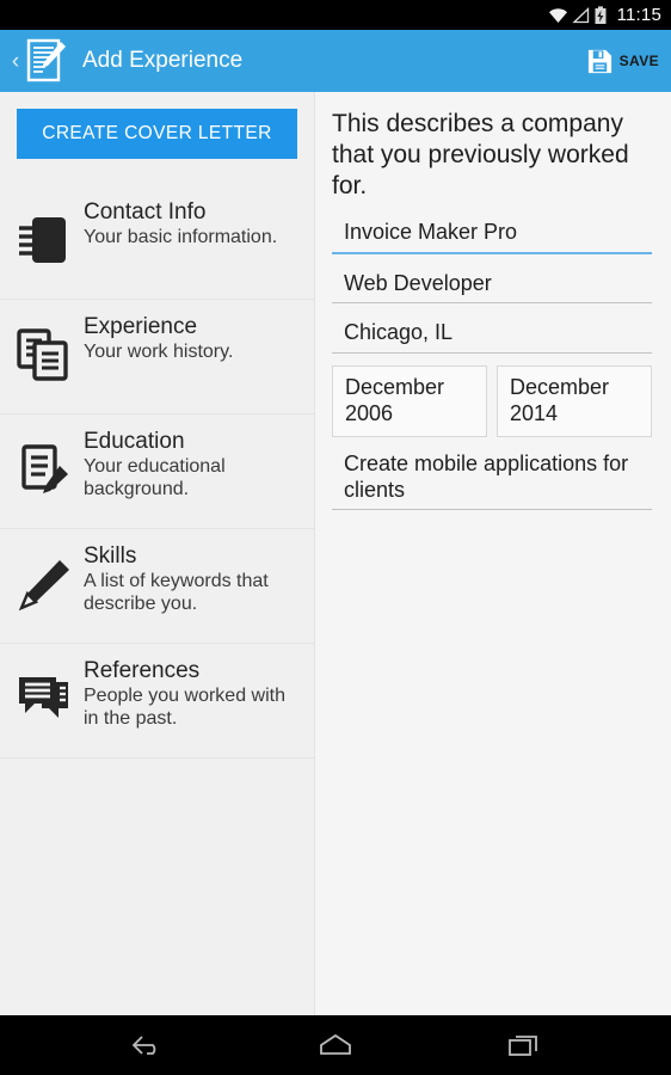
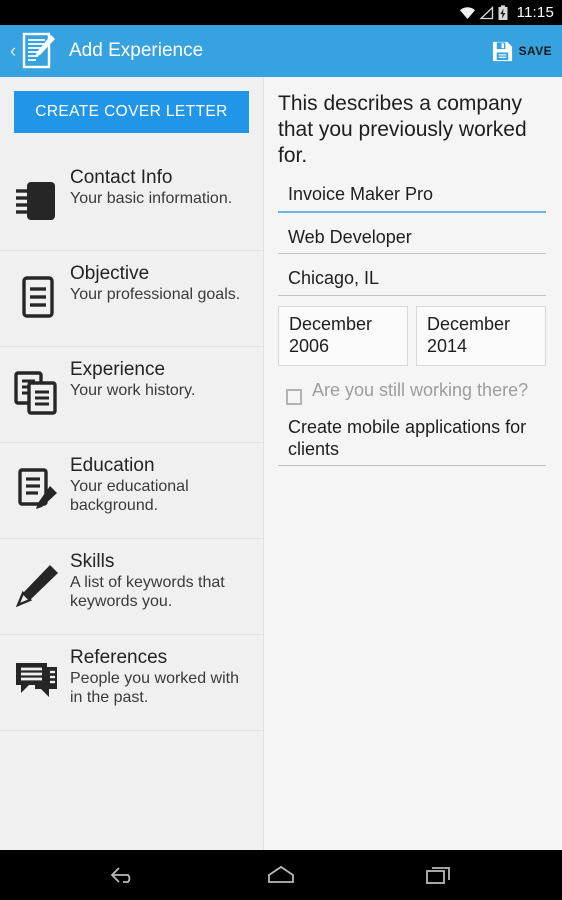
  11:15
  ‹
  Add Experience
  SAVE
  CREATE COVER LETTER
  Contact Info
  Your basic information.
+ Objective
+ Your professional goals.
  Experience
  Your work history.
  Education
  Your educational background.
  Skills
- A list of keywords that describe you.
+ A list of keywords that keywords you.
  References
  People you worked with in the past.
  This describes a company that you previously worked for.
  Invoice Maker Pro
  Web Developer
  Chicago, IL
  December 2006
  December 2014
+ Are you still working there?
  Create mobile applications for clients
